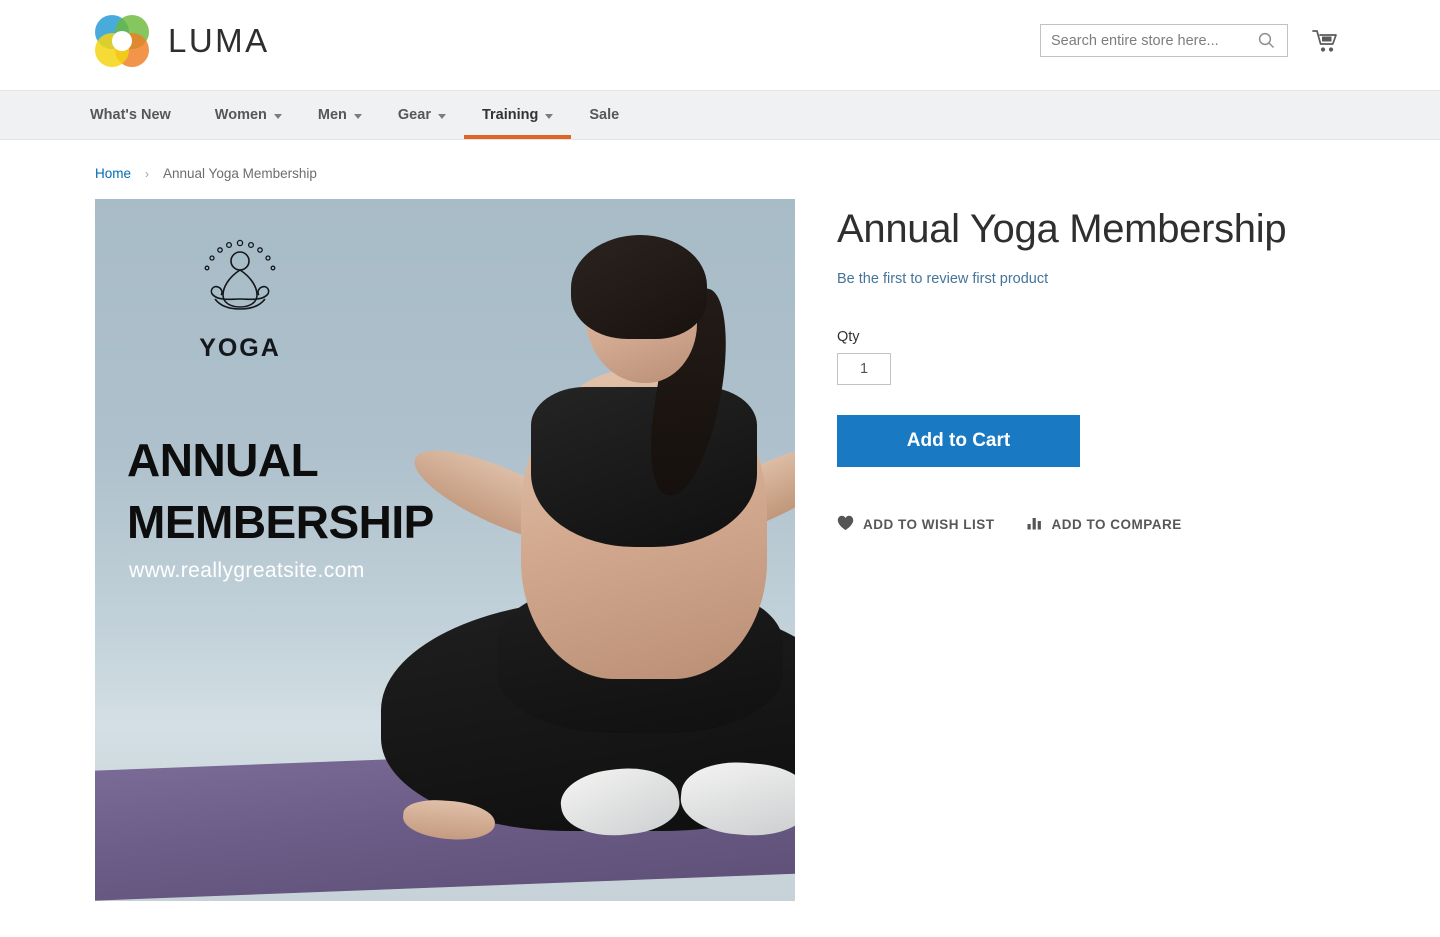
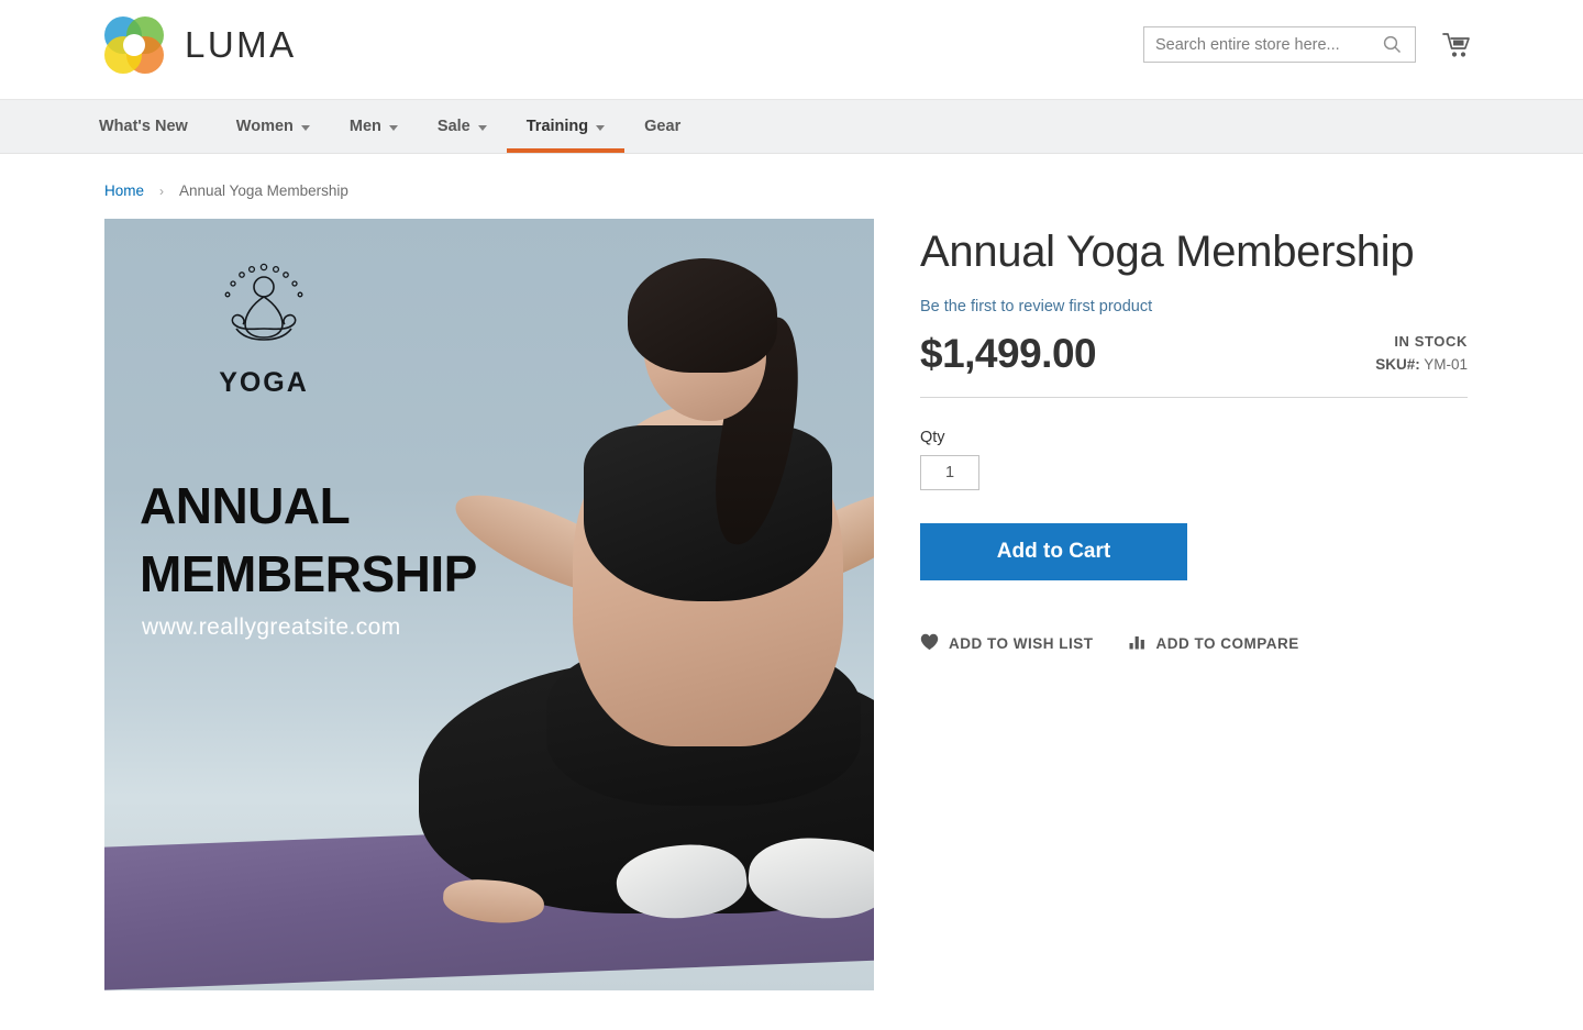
  LUMA
  Search entire store here...
  What's New
  Women
  Men
- Gear
+ Sale
  Training
- Sale
+ Gear
  Home
  ›
  Annual Yoga Membership
  YOGA
  ANNUAL
  MEMBERSHIP
  www.reallygreatsite.com
  Annual Yoga Membership
  Be the first to review first product
+ $1,499.00
+ IN STOCK
+ SKU#: YM-01
  Qty
  1
  Add to Cart
  ADD TO WISH LIST
  ADD TO COMPARE
